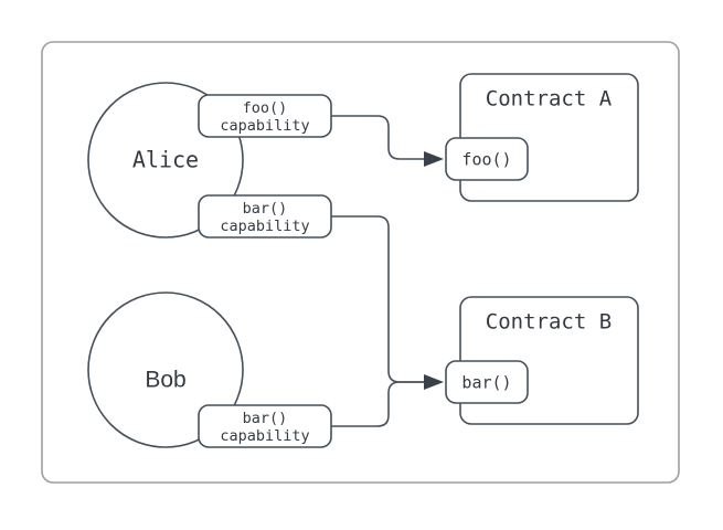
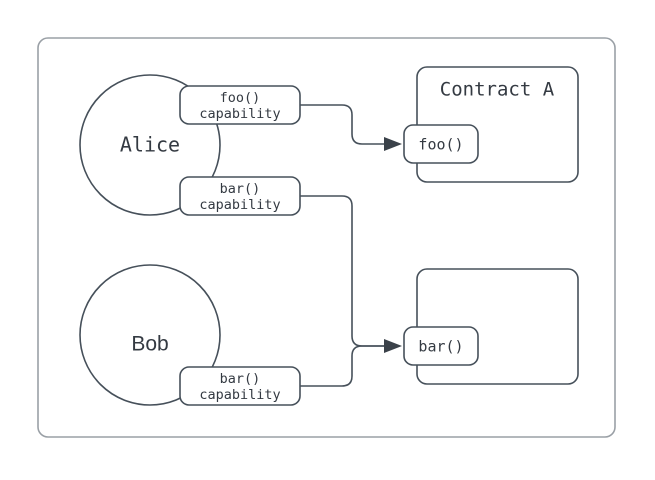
  Contract A
- Contract B
  Alice
  Bob
  foo()
  capability
  bar()
  capability
  bar()
  capability
  foo()
  bar()
